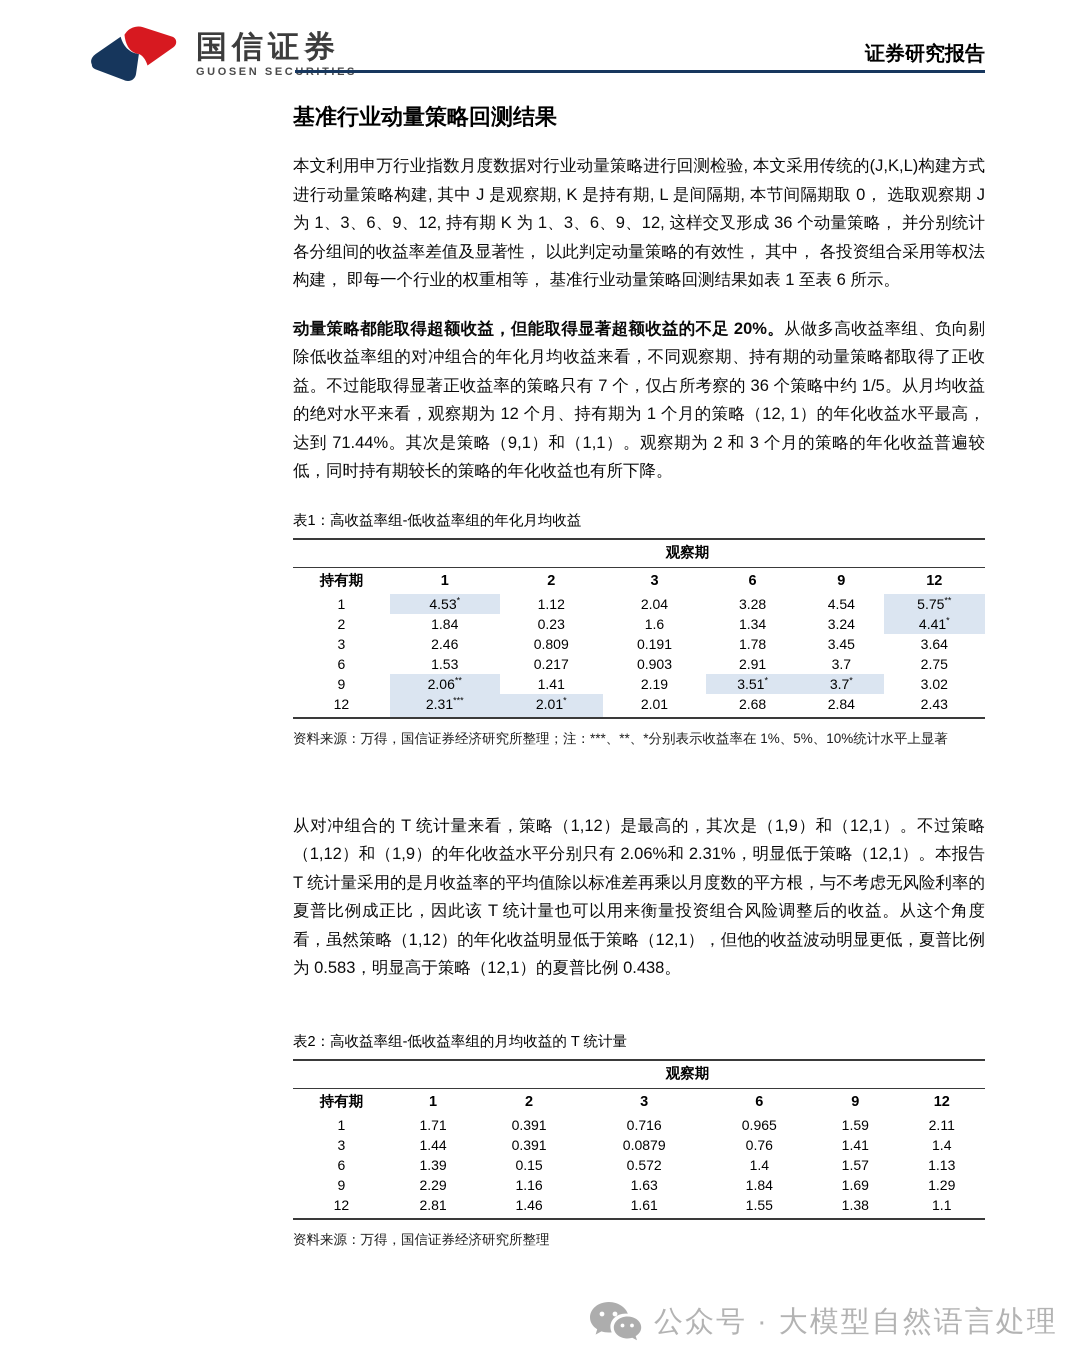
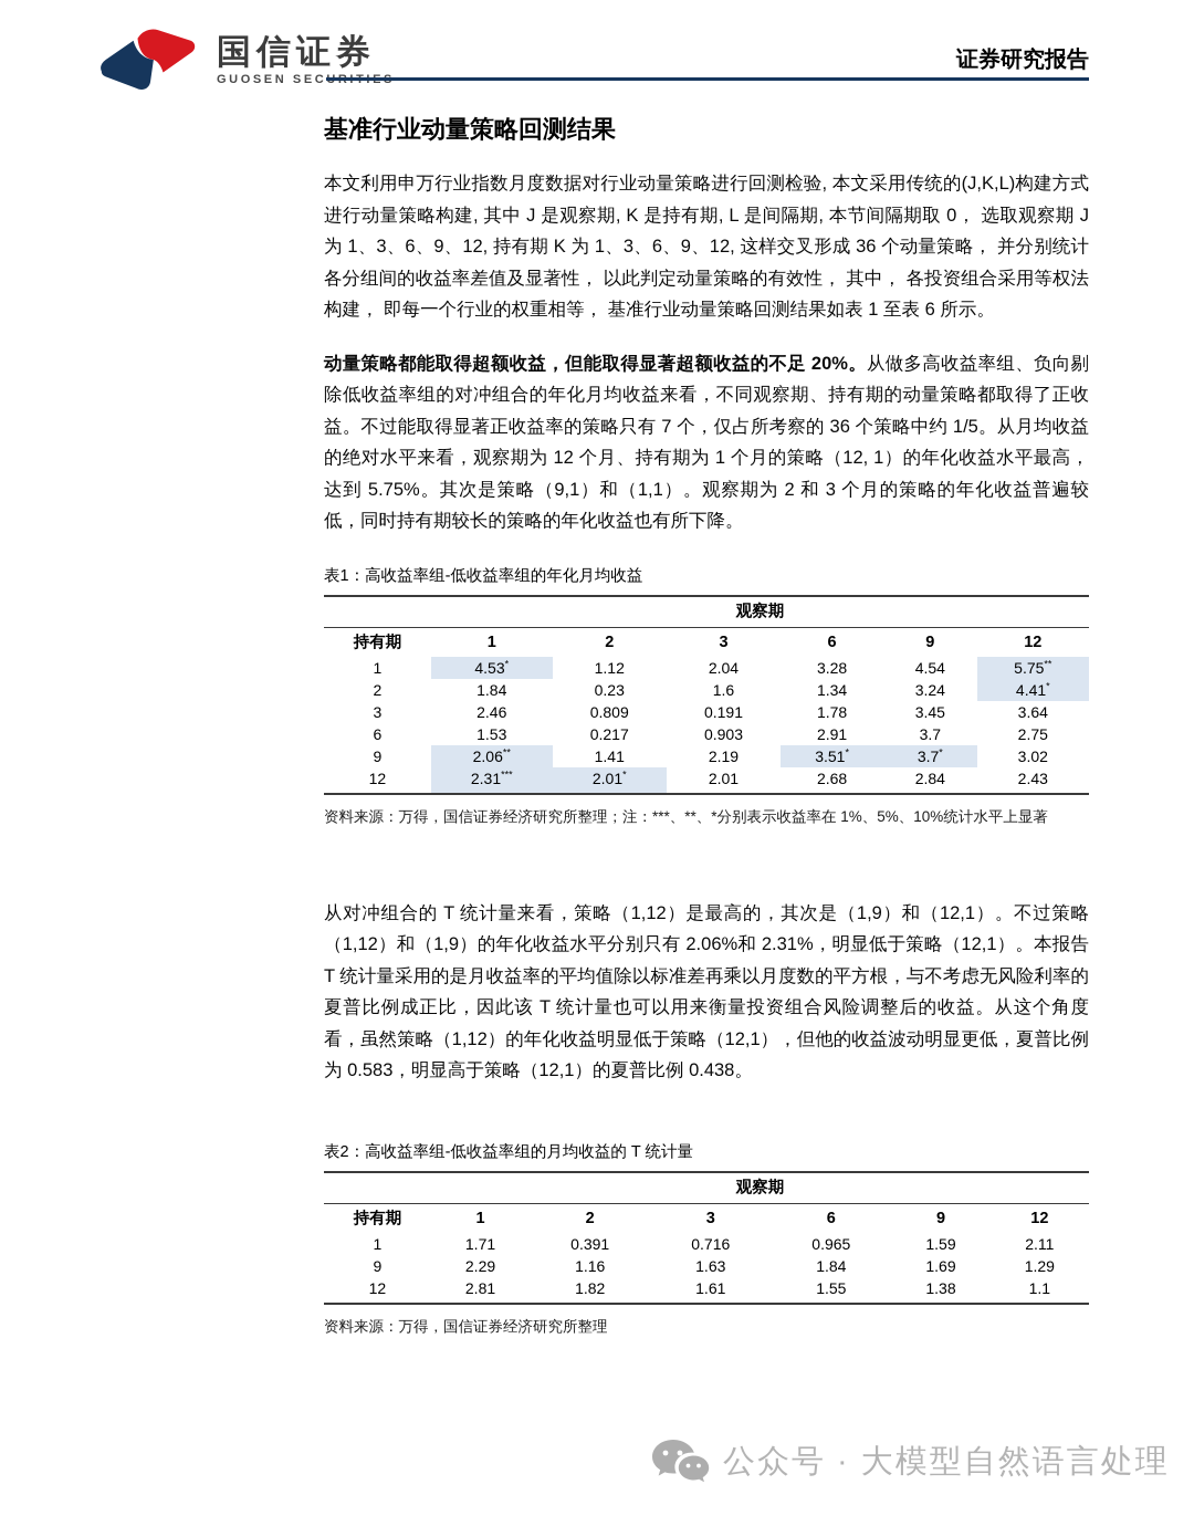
  国信证券
  证券研究报告
  基准行业动量策略回测结果
  本文利用申万行业指数月度数据对行业动量策略进行回测检验, 本文采用传统的(J,K,L)构建方式进行动量策略构建, 其中 J 是观察期, K 是持有期, L 是间隔期, 本节间隔期取 0， 选取观察期 J 为 1、3、6、9、12, 持有期 K 为 1、3、6、9、12, 这样交叉形成 36 个动量策略， 并分别统计各分组间的收益率差值及显著性， 以此判定动量策略的有效性， 其中， 各投资组合采用等权法构建， 即每一个行业的权重相等， 基准行业动量策略回测结果如表 1 至表 6 所示。
- 动量策略都能取得超额收益，但能取得显著超额收益的不足 20%。从做多高收益率组、负向剔除低收益率组的对冲组合的年化月均收益来看，不同观察期、持有期的动量策略都取得了正收益。不过能取得显著正收益率的策略只有 7 个，仅占所考察的 36 个策略中约 1/5。从月均收益的绝对水平来看，观察期为 12 个月、持有期为 1 个月的策略（12, 1）的年化收益水平最高，达到 71.44%。其次是策略（9,1）和（1,1）。观察期为 2 和 3 个月的策略的年化收益普遍较低，同时持有期较长的策略的年化收益也有所下降。
+ 动量策略都能取得超额收益，但能取得显著超额收益的不足 20%。从做多高收益率组、负向剔除低收益率组的对冲组合的年化月均收益来看，不同观察期、持有期的动量策略都取得了正收益。不过能取得显著正收益率的策略只有 7 个，仅占所考察的 36 个策略中约 1/5。从月均收益的绝对水平来看，观察期为 12 个月、持有期为 1 个月的策略（12, 1）的年化收益水平最高，达到 5.75%。其次是策略（9,1）和（1,1）。观察期为 2 和 3 个月的策略的年化收益普遍较低，同时持有期较长的策略的年化收益也有所下降。
  表1：高收益率组-低收益率组的年化月均收益
  	观察期
  持有期	1	2	3	6	9	12
  1	4.53*	1.12	2.04	3.28	4.54	5.75**
  2	1.84	0.23	1.6	1.34	3.24	4.41*
  3	2.46	0.809	0.191	1.78	3.45	3.64
  6	1.53	0.217	0.903	2.91	3.7	2.75
  9	2.06**	1.41	2.19	3.51*	3.7*	3.02
  12	2.31***	2.01*	2.01	2.68	2.84	2.43
  资料来源：万得，国信证券经济研究所整理；注：***、**、*分别表示收益率在 1%、5%、10%统计水平上显著
  从对冲组合的 T 统计量来看，策略（1,12）是最高的，其次是（1,9）和（12,1）。不过策略（1,12）和（1,9）的年化收益水平分别只有 2.06%和 2.31%，明显低于策略（12,1）。本报告 T 统计量采用的是月收益率的平均值除以标准差再乘以月度数的平方根，与不考虑无风险利率的夏普比例成正比，因此该 T 统计量也可以用来衡量投资组合风险调整后的收益。从这个角度看，虽然策略（1,12）的年化收益明显低于策略（12,1），但他的收益波动明显更低，夏普比例为 0.583，明显高于策略（12,1）的夏普比例 0.438。
  表2：高收益率组-低收益率组的月均收益的 T 统计量
  	观察期
  持有期	1	2	3	6	9	12
  1	1.71	0.391	0.716	0.965	1.59	2.11
- 3	1.44	0.391	0.0879	0.76	1.41	1.4
- 6	1.39	0.15	0.572	1.4	1.57	1.13
  9	2.29	1.16	1.63	1.84	1.69	1.29
- 12	2.81	1.46	1.61	1.55	1.38	1.1
+ 12	2.81	1.82	1.61	1.55	1.38	1.1
  资料来源：万得，国信证券经济研究所整理
  公众号 · 大模型自然语言处理
